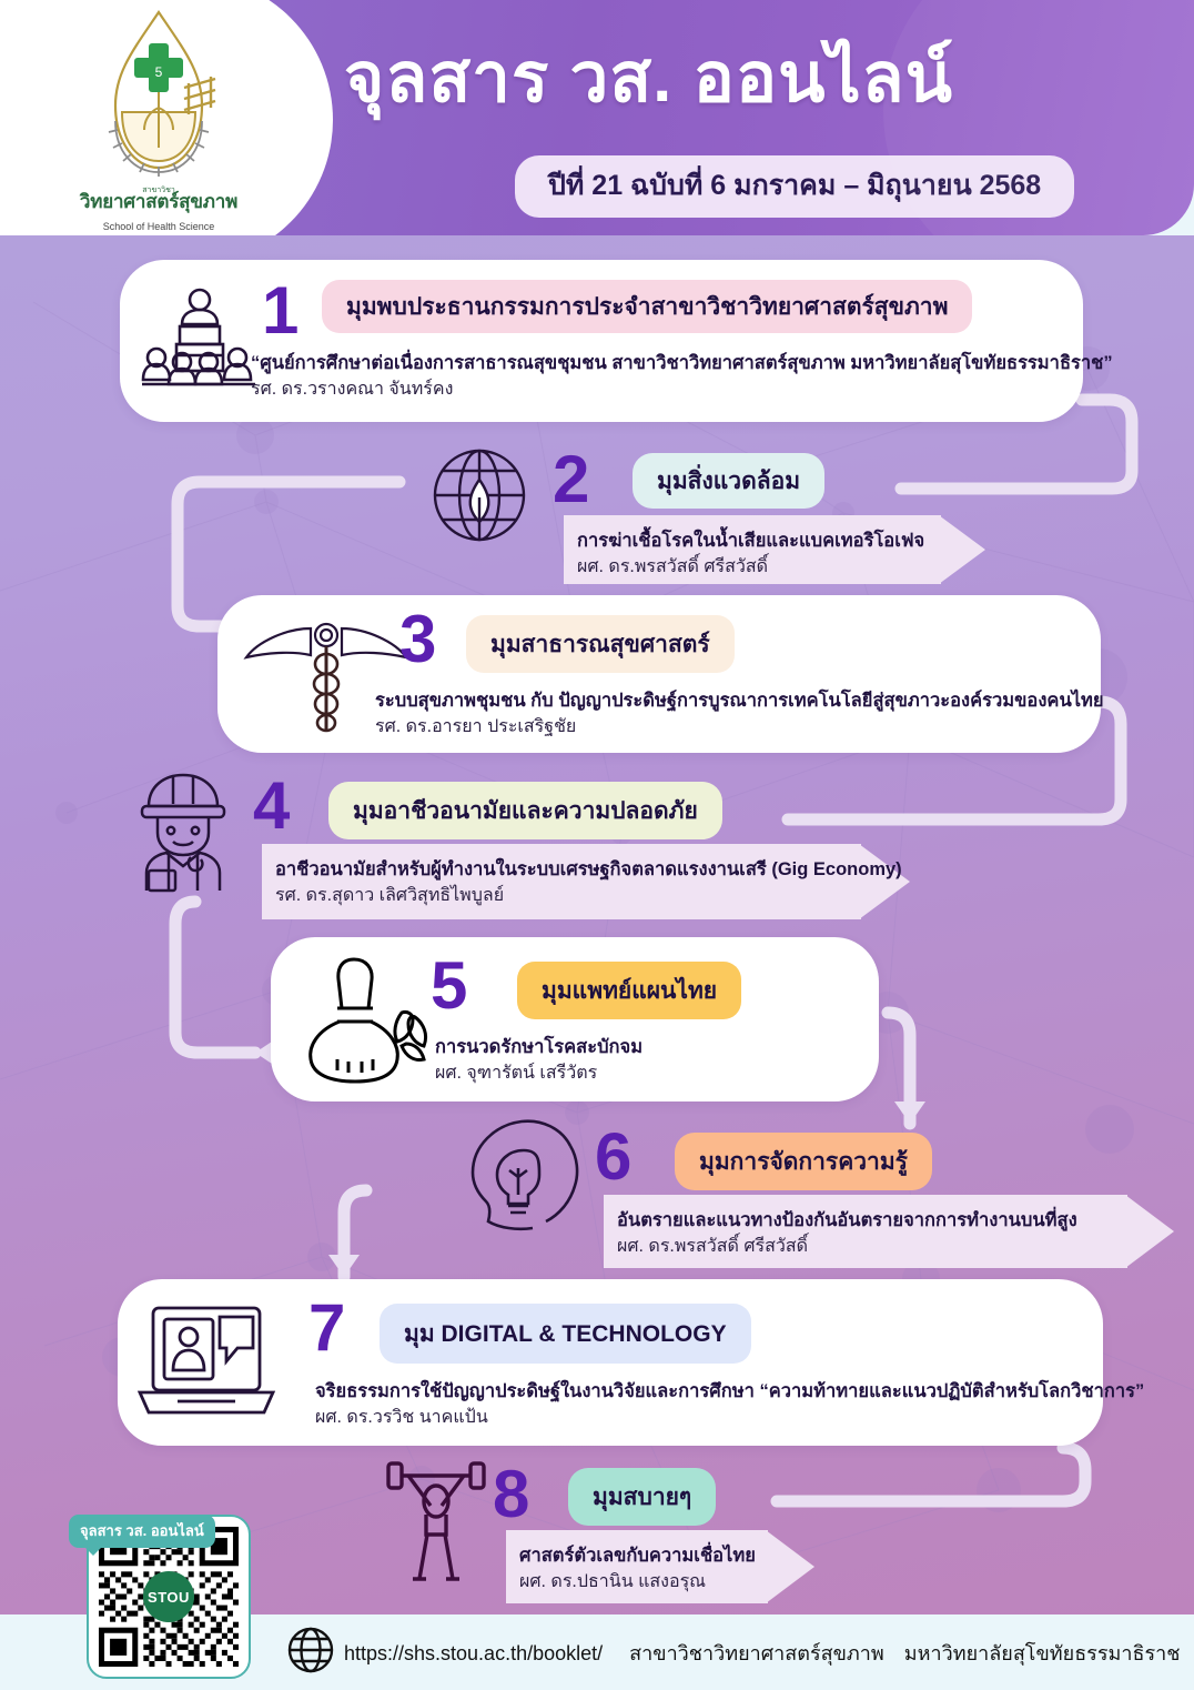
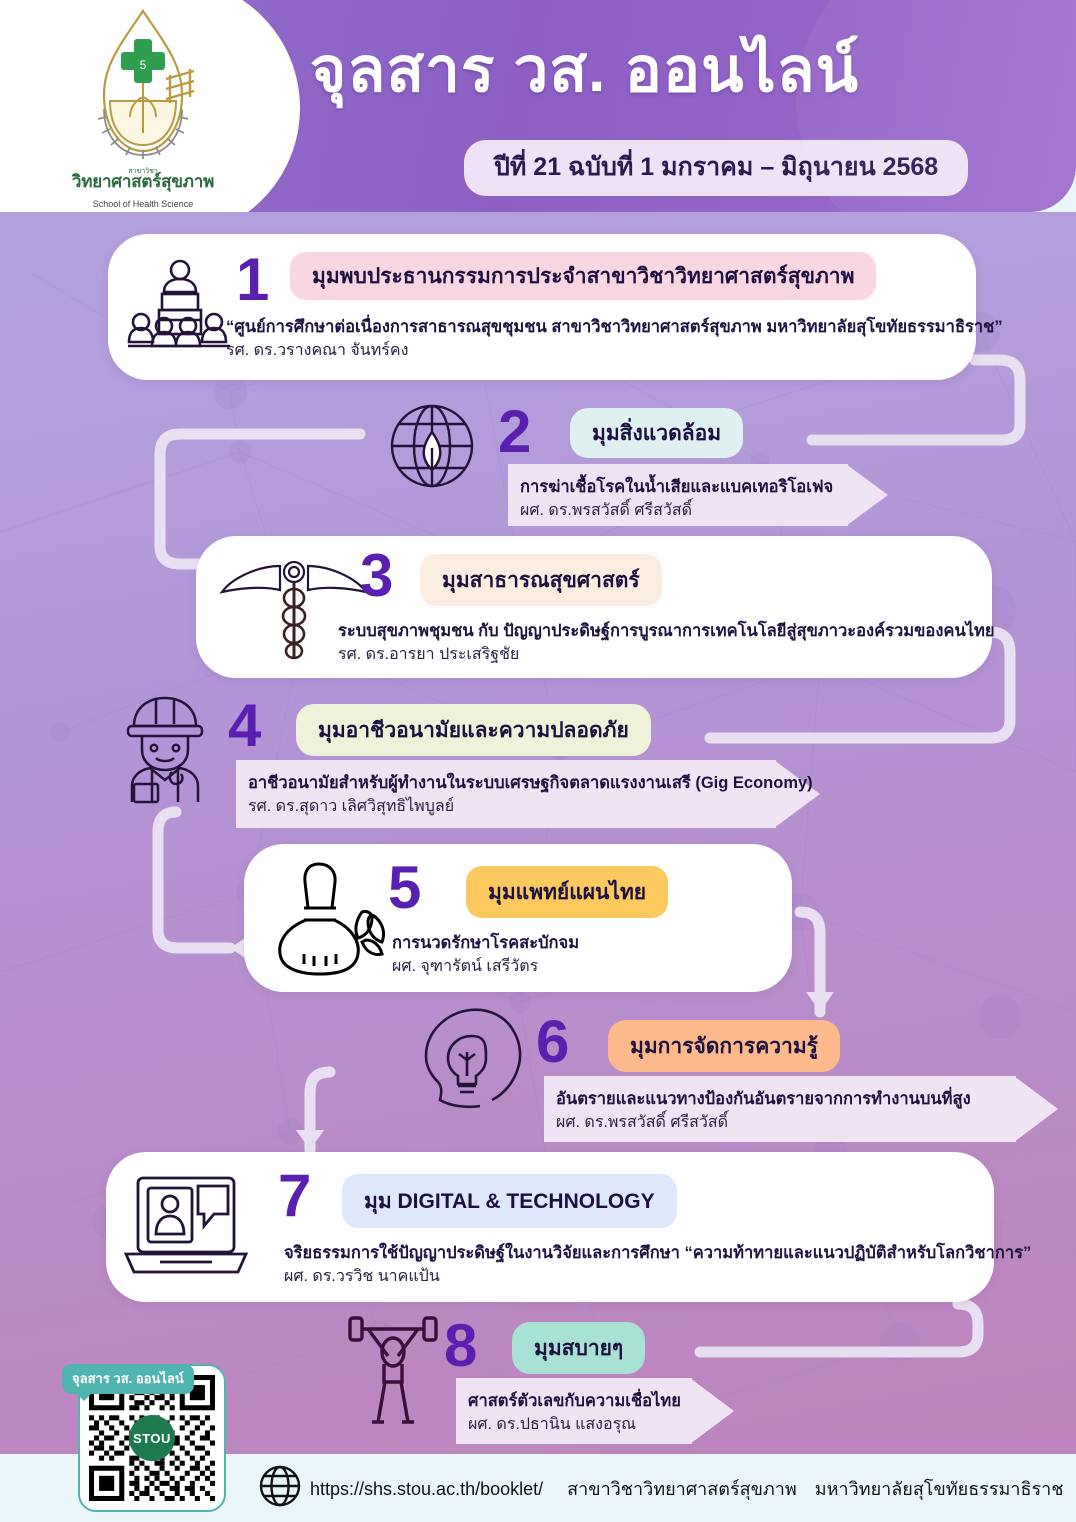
  5
  วิทยาศาสตร์สุขภาพ
  School of Health Science
  จุลสาร วส. ออนไลน์
- ปีที่ 21 ฉบับที่ 6 มกราคม – มิถุนายน 2568
+ ปีที่ 21 ฉบับที่ 1 มกราคม – มิถุนายน 2568
  1
  มุมพบประธานกรรมการประจำสาขาวิชาวิทยาศาสตร์สุขภาพ
  “ศูนย์การศึกษาต่อเนื่องการสาธารณสุขชุมชน สาขาวิชาวิทยาศาสตร์สุขภาพ มหาวิทยาลัยสุโขทัยธรรมาธิราช”
  รศ. ดร.วรางคณา จันทร์คง
  2
  มุมสิ่งแวดล้อม
  การฆ่าเชื้อโรคในน้ำเสียและแบคเทอริโอเฟจ
  ผศ. ดร.พรสวัสดิ์ ศรีสวัสดิ์
  3
  มุมสาธารณสุขศาสตร์
  ระบบสุขภาพชุมชน กับ ปัญญาประดิษฐ์การบูรณาการเทคโนโลยีสู่สุขภาวะองค์รวมของคนไทย
  รศ. ดร.อารยา ประเสริฐชัย
  4
  มุมอาชีวอนามัยและความปลอดภัย
  อาชีวอนามัยสำหรับผู้ทำงานในระบบเศรษฐกิจตลาดแรงงานเสรี (Gig Economy)
  รศ. ดร.สุดาว เลิศวิสุทธิไพบูลย์
  5
  มุมแพทย์แผนไทย
  การนวดรักษาโรคสะบักจม
  ผศ. จุฑารัตน์ เสรีวัตร
  6
  มุมการจัดการความรู้
  อันตรายและแนวทางป้องกันอันตรายจากการทำงานบนที่สูง
  ผศ. ดร.พรสวัสดิ์ ศรีสวัสดิ์
  7
  มุม DIGITAL & TECHNOLOGY
  จริยธรรมการใช้ปัญญาประดิษฐ์ในงานวิจัยและการศึกษา “ความท้าทายและแนวปฏิบัติสำหรับโลกวิชาการ”
  ผศ. ดร.วรวิช นาคแป้น
  8
  มุมสบายๆ
  ศาสตร์ตัวเลขกับความเชื่อไทย
  ผศ. ดร.ปธานิน แสงอรุณ
  จุลสาร วส. ออนไลน์
  STOU
  https://shs.stou.ac.th/booklet/ สาขาวิชาวิทยาศาสตร์สุขภาพ มหาวิทยาลัยสุโขทัยธรรมาธิราช
